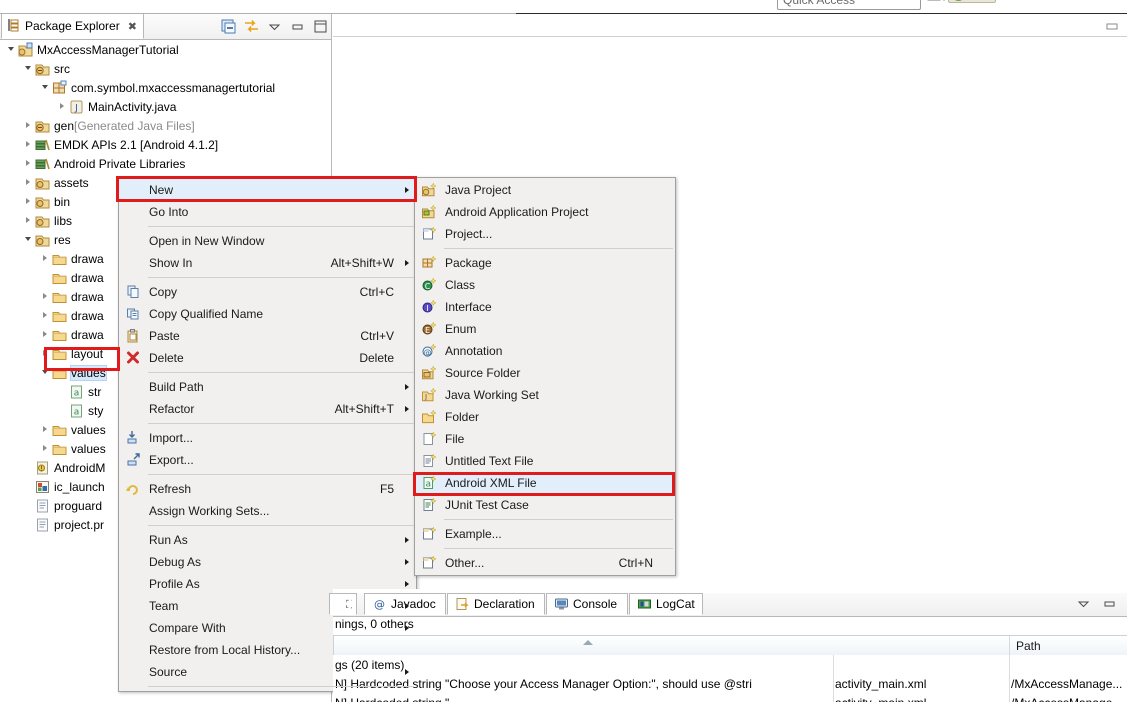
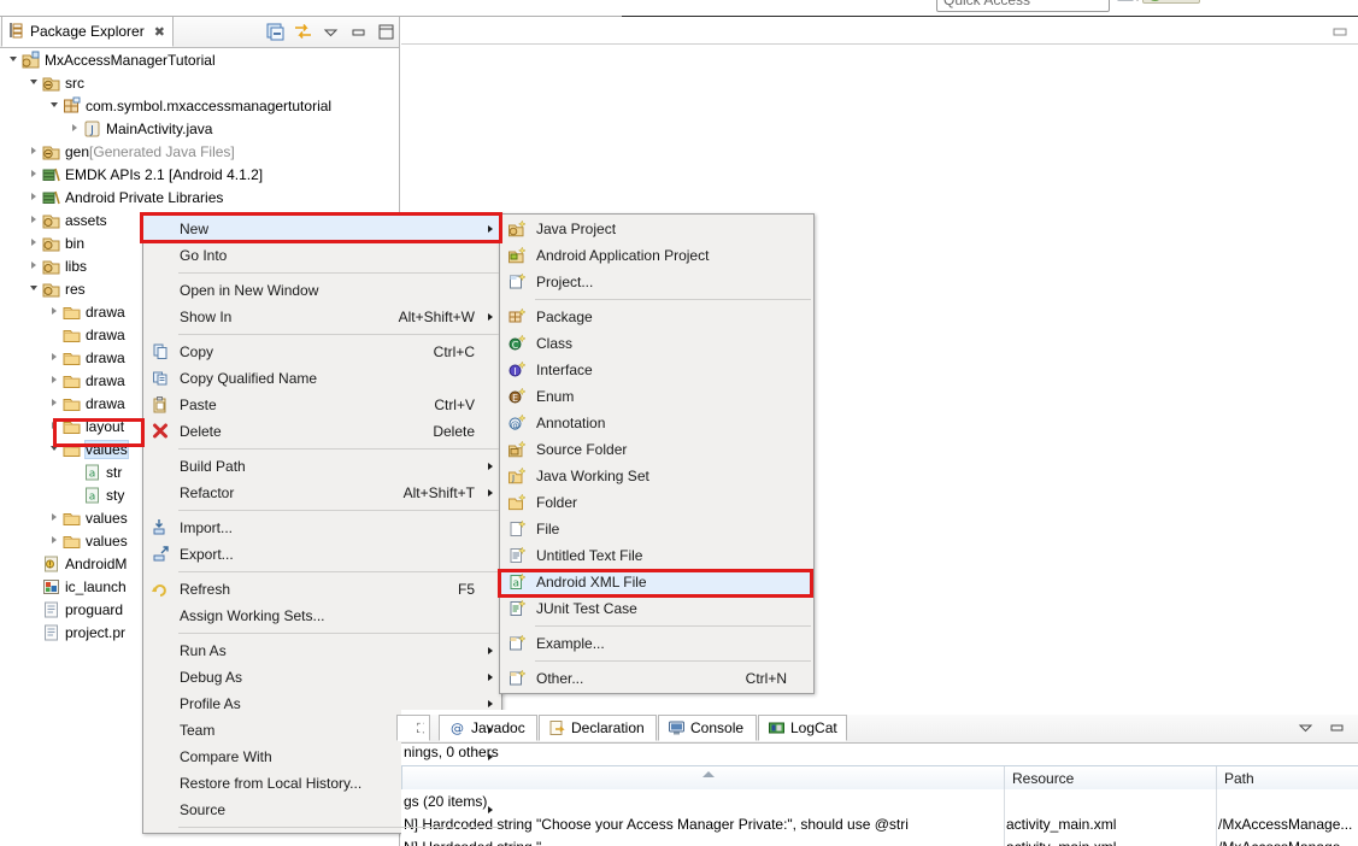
  Quick Access
  Package Explorer
  ✖
  MxAccessManagerTutorial
  src
  com.symbol.mxaccessmanagertutorial
  J
  MainActivity.java
  gen
  [Generated Java Files]
  EMDK APIs 2.1 [Android 4.1.2]
  Android Private Libraries
  assets
  bin
  libs
  res
  drawa
  drawa
  drawa
  drawa
  drawa
  layout
  values
  a
  str
  a
  sty
  values
  values
  !
  AndroidM
  ic_launch
  proguard
  project.pr
  New
  Go Into
  Open in New Window
  Show In
  Alt+Shift+W
  Copy
  Ctrl+C
  Copy Qualified Name
  Paste
  Ctrl+V
  Delete
  Delete
  Build Path
  Refactor
  Alt+Shift+T
  Import...
  Export...
  Refresh
  F5
  Assign Working Sets...
  Run As
  Debug As
  Profile As
  Team
  Compare With
  Restore from Local History...
  Source
  Java Project
  Android Application Project
  Project...
  Package
  C
  Class
  I
  Interface
  E
  Enum
  @
  Annotation
  Source Folder
  J
  Java Working Set
  Folder
  File
  Untitled Text File
  a
  Android XML File
  JUnit Test Case
  Example...
  Other...
  Ctrl+N
  ⛶
  @
  Javadoc
  Declaration
  Console
  LogCat
  nings, 0 others
+ Resource
  Path
  gs (20 items)
- N] Hardcoded string "Choose your Access Manager Option:", should use @stri
+ N] Hardcoded string "Choose your Access Manager Private:", should use @stri
  activity_main.xml
  /MxAccessManage...
